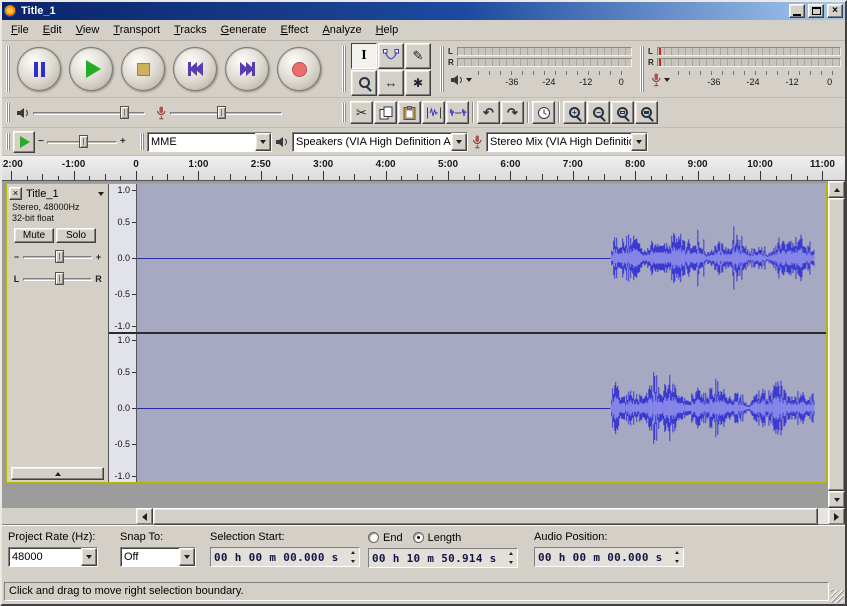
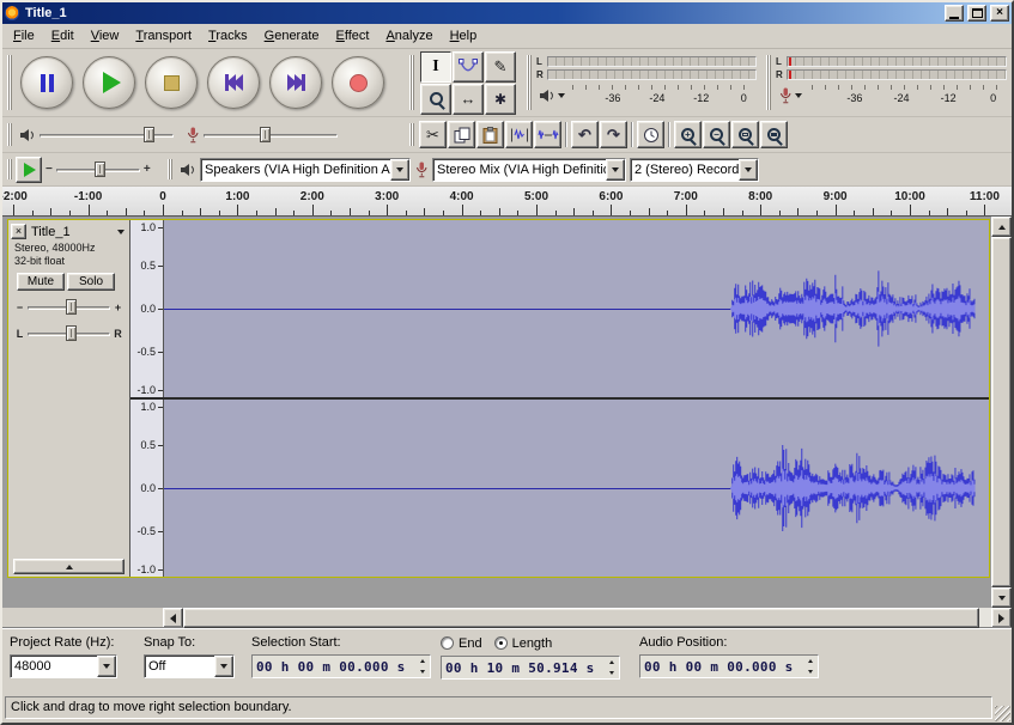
  Title_1
  ×
  File
  Edit
  View
  Transport
  Tracks
  Generate
  Effect
  Analyze
  Help
  I
  ✎
  ↔
  ✱
  L
  R
  -36
  -24
  -12
  0
  L
  R
  -36
  -24
  -12
  0
  ✂
  ↶
  ↷
  +
  −
  −
  +
- MME
  Speakers (VIA High Definition A
  Stereo Mix (VIA High Definiti
+ 2 (Stereo) Record
  -2:00
  -1:00
  0
  1:00
- 2:50
+ 2:00
  3:00
  4:00
  5:00
  6:00
  7:00
  8:00
  9:00
  10:00
  11:00
  ×
  Title_1
  Stereo, 48000Hz
  32-bit float
  Mute
  Solo
  −
  +
  L
  R
  1.0
  0.5
  0.0
  -0.5
  -1.0
  1.0
  0.5
  0.0
  -0.5
  -1.0
  Project Rate (Hz):
  48000
  Snap To:
  Off
  Selection Start:
  00 h 00 m 00.000 s
  End
  Length
  00 h 10 m 50.914 s
  Audio Position:
  00 h 00 m 00.000 s
  Click and drag to move right selection boundary.
